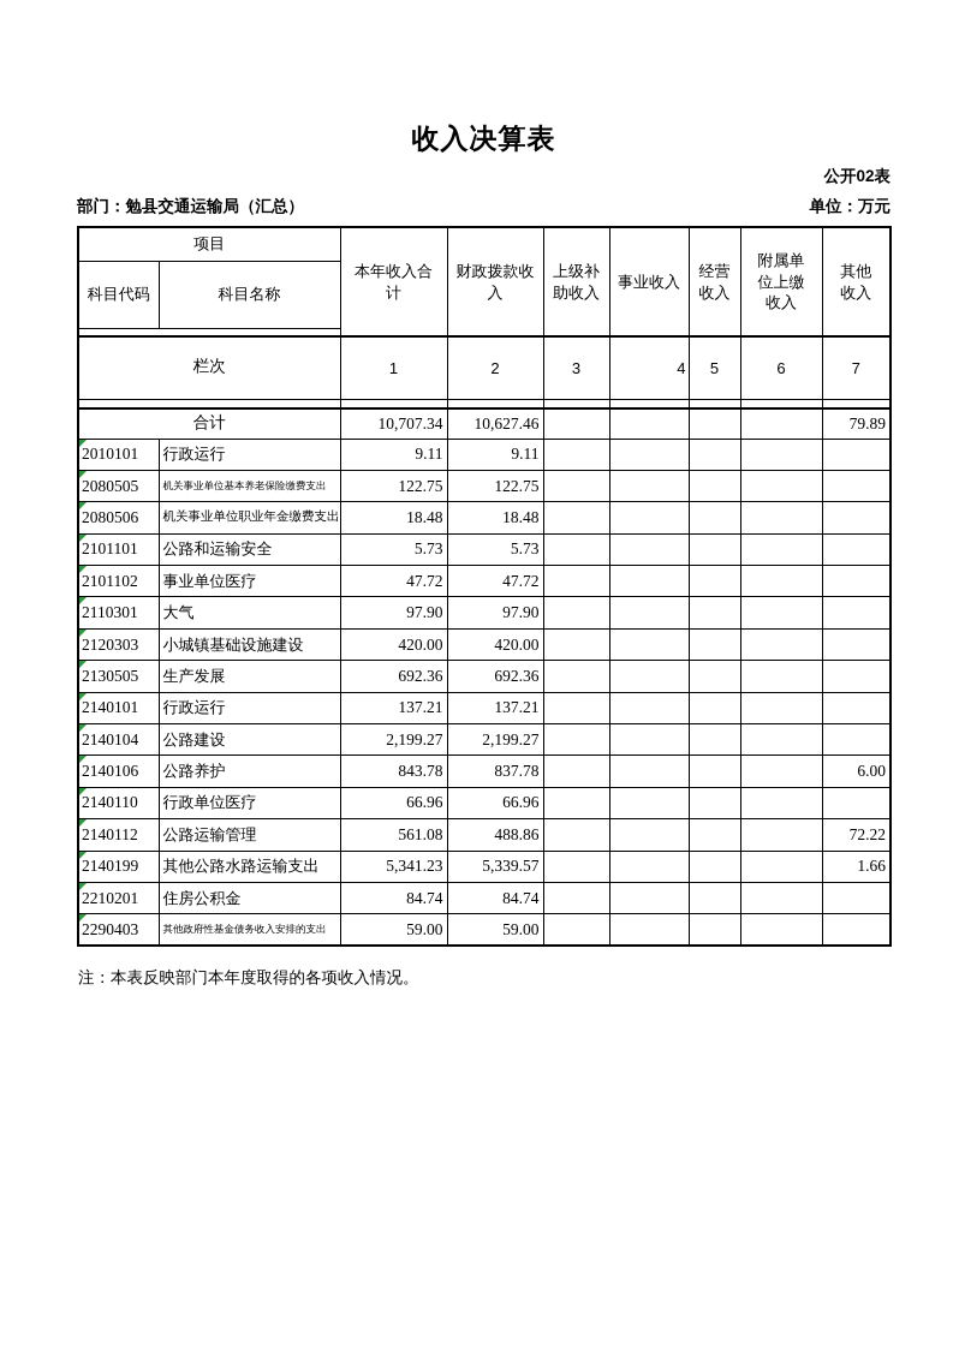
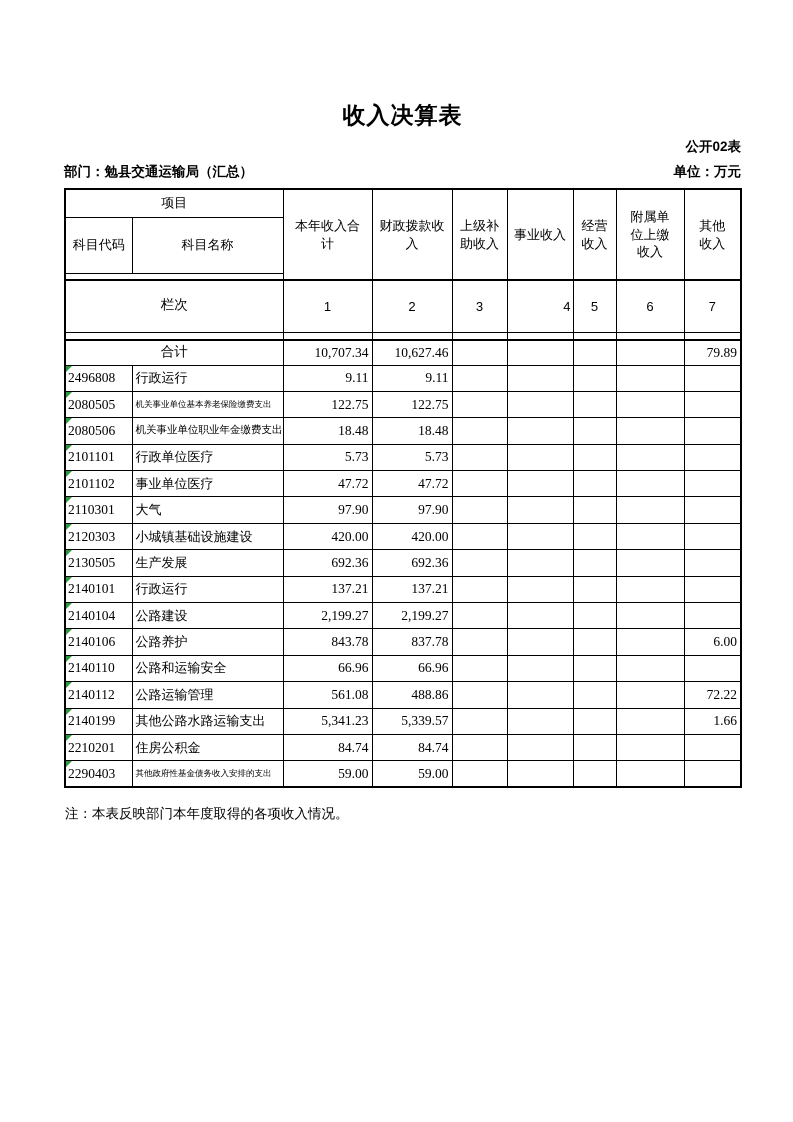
  收入决算表
  公开02表
  部门：勉县交通运输局（汇总）
  单位：万元
  项目	本年收入合计	财政拨款收入	上级补助收入	事业收入	经营收入	附属单位上缴收入	其他收入
  科目代码	科目名称
  栏次	1	2	3	4	5	6	7
  合计	10,707.34	10,627.46					79.89
- 2010101	行政运行	9.11	9.11
+ 2496808	行政运行	9.11	9.11
  2080505	机关事业单位基本养老保险缴费支出	122.75	122.75
  2080506	机关事业单位职业年金缴费支出	18.48	18.48
- 2101101	公路和运输安全	5.73	5.73
+ 2101101	行政单位医疗	5.73	5.73
  2101102	事业单位医疗	47.72	47.72
  2110301	大气	97.90	97.90
  2120303	小城镇基础设施建设	420.00	420.00
  2130505	生产发展	692.36	692.36
  2140101	行政运行	137.21	137.21
  2140104	公路建设	2,199.27	2,199.27
  2140106	公路养护	843.78	837.78					6.00
- 2140110	行政单位医疗	66.96	66.96
+ 2140110	公路和运输安全	66.96	66.96
  2140112	公路运输管理	561.08	488.86					72.22
  2140199	其他公路水路运输支出	5,341.23	5,339.57					1.66
  2210201	住房公积金	84.74	84.74
  2290403	其他政府性基金债务收入安排的支出	59.00	59.00
  注：本表反映部门本年度取得的各项收入情况。
